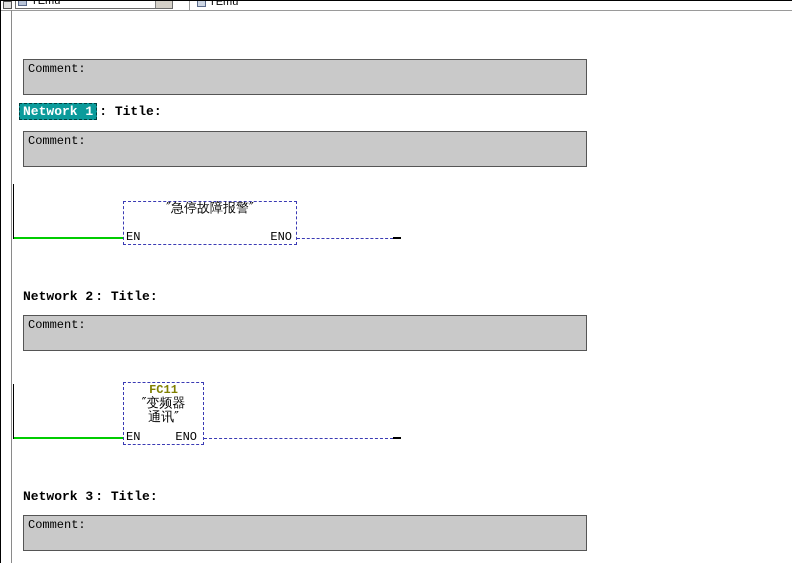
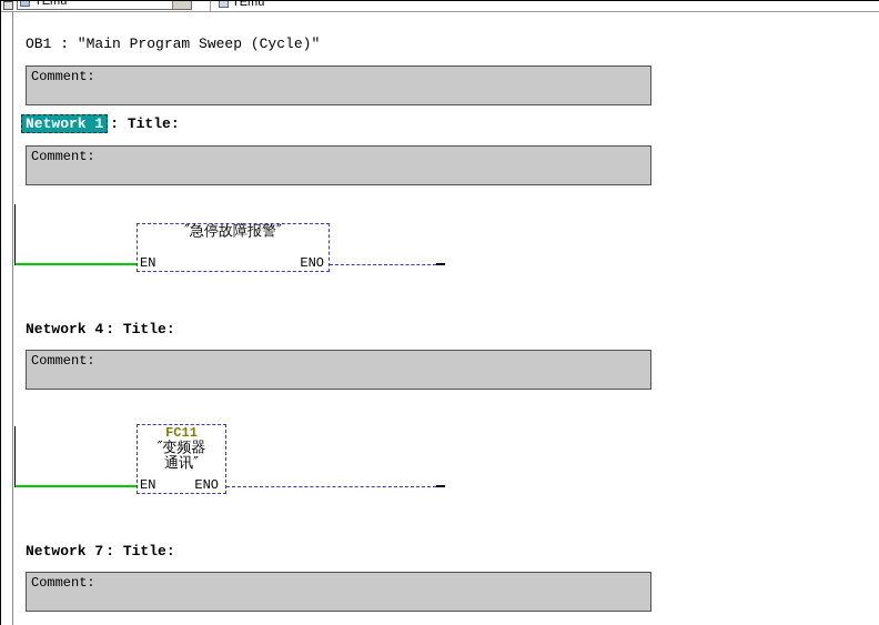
  TEmu
  TEmu
+ OB1 : ″Main Program Sweep (Cycle)″
  Comment:
  Network 1 : Title:
  Comment:
  ″急停故障报警″
  EN
  ENO
- Network 2 : Title:
+ Network 4 : Title:
  Comment:
  FC11
  ″变频器
  通讯″
  EN
  ENO
- Network 3 : Title:
+ Network 7 : Title:
  Comment:
